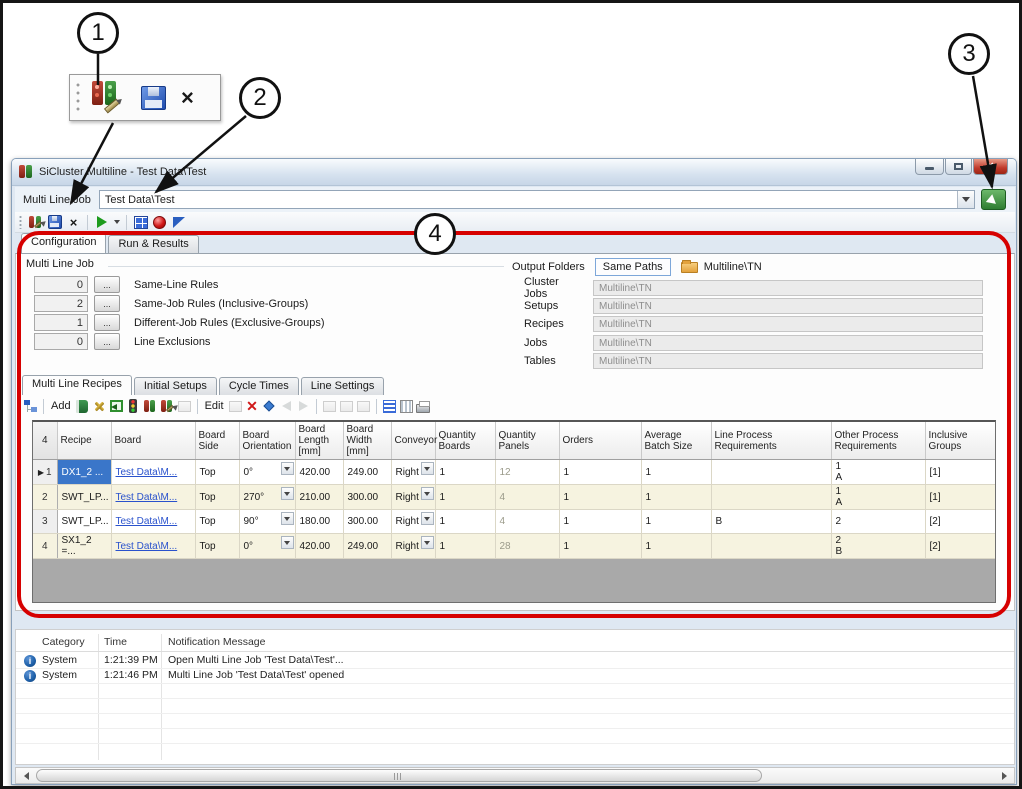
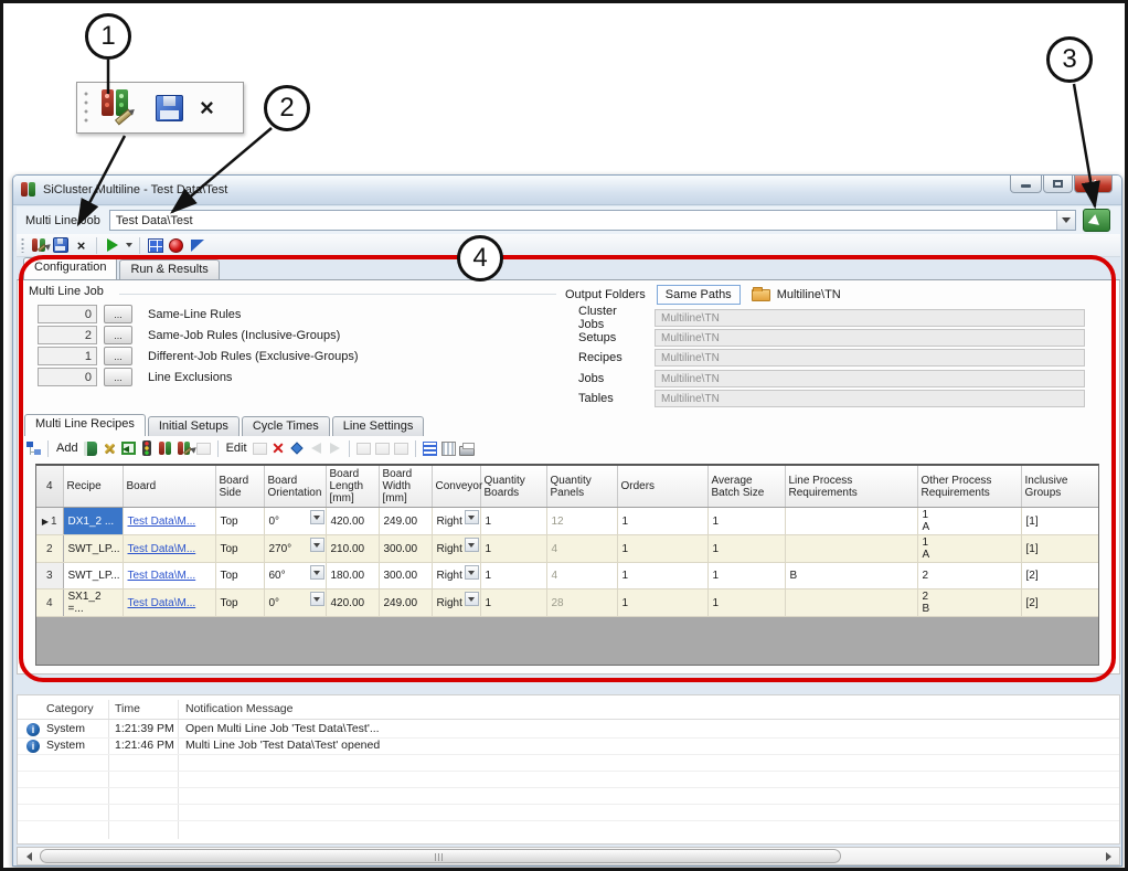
  ×
  SiCluster Multiline - Test Dat\Test
  ×
  Multi Line Job
  Test Data\Test
  ×
  Configuration
  Run & Results
  Multi Line Job
  0
  ...
  Same-Line Rules
  2
  ...
  Same-Job Rules (Inclusive-Groups)
  1
  ...
  Different-Job Rules (Exclusive-Groups)
  0
  ...
  Line Exclusions
  Output Folders
  Same Paths
  Multiline\TN
  Cluster Jobs
  Multiline\TN
  Setups
  Multiline\TN
  Recipes
  Multiline\TN
  Jobs
  Multiline\TN
  Tables
  Multiline\TN
  Multi Line Recipes
  Initial Setups
  Cycle Times
  Line Settings
  Add
  Edit
  ✕
  4	Recipe	Board	Board Side	Board Orientation	Board Length [mm]	Board Width [mm]	Conveyor	Quantity Boards	Quantity Panels	Orders	Average Batch Size	Line Process Requirements	Other Process Requirements	Inclusive Groups
  ▶ 1	DX1_2 ...	Test Data\M...	Top	0°	420.00	249.00	Right	1	12	1	1		1 A	[1]
  2	SWT_LP...	Test Data\M...	Top	270°	210.00	300.00	Right	1	4	1	1		1 A	[1]
- 3	SWT_LP...	Test Data\M...	Top	90°	180.00	300.00	Right	1	4	1	1	B	2	[2]
+ 3	SWT_LP...	Test Data\M...	Top	60°	180.00	300.00	Right	1	4	1	1	B	2	[2]
  4	SX1_2 =...	Test Data\M...	Top	0°	420.00	249.00	Right	1	28	1	1		2 B	[2]
  Category
  Time
  Notification Message
  i
  System
  1:21:39 PM
  Open Multi Line Job 'Test Data\Test'...
  i
  System
  1:21:46 PM
  Multi Line Job 'Test Data\Test' opened
  1
  2
  3
  4
